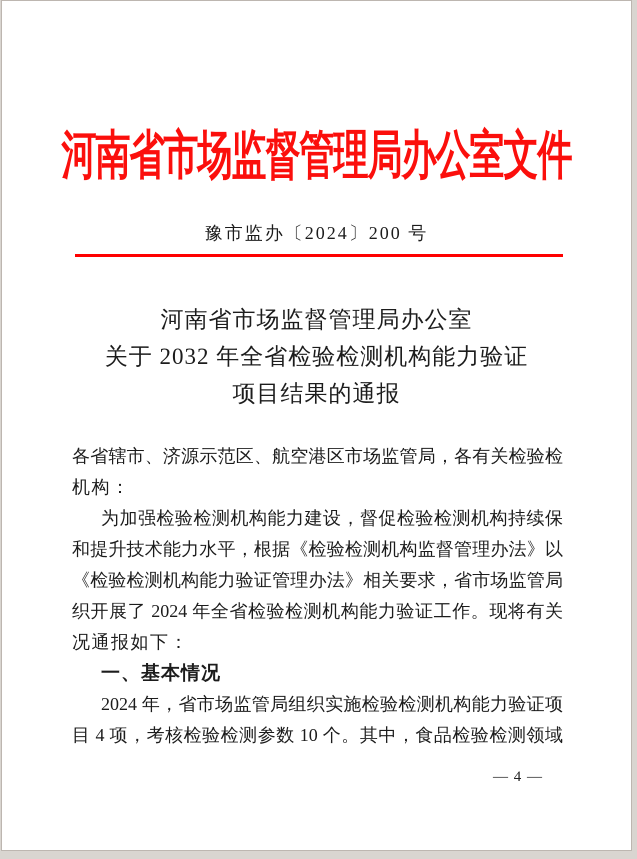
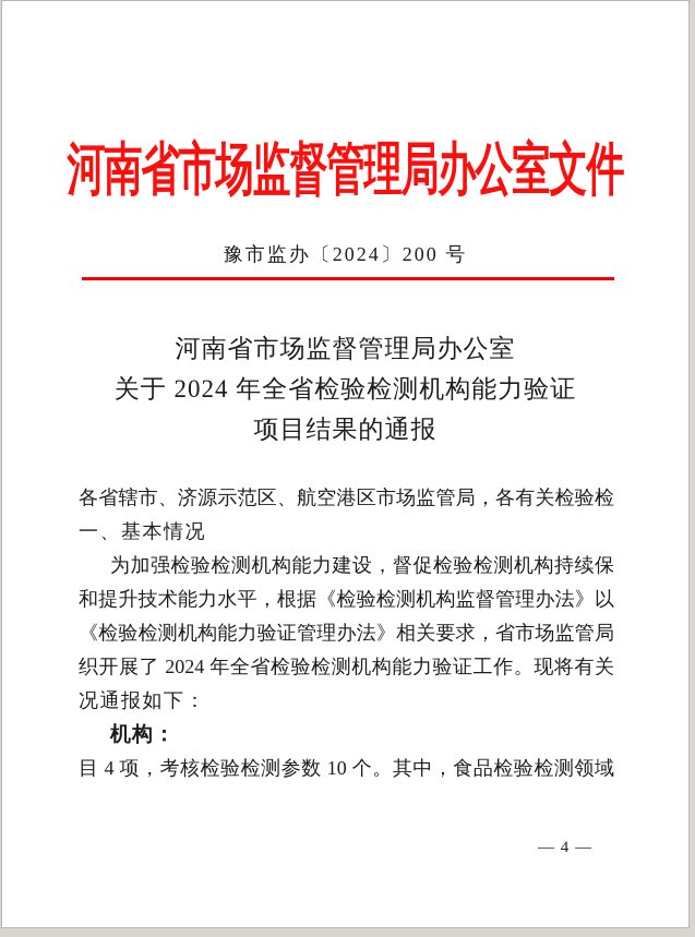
  河南省市场监督管理局办公室文件
  豫市监办〔2024〕200 号
  河南省市场监督管理局办公室
- 关于 2032 年全省检验检测机构能力验证
+ 关于 2024 年全省检验检测机构能力验证
  项目结果的通报
  各省辖市、济源示范区、航空港区市场监管局，各有关检验检
- 机构：
+ 一、基本情况
  为加强检验检测机构能力建设，督促检验检测机构持续保
  和提升技术能力水平，根据《检验检测机构监督管理办法》以
  《检验检测机构能力验证管理办法》相关要求，省市场监管局
  织开展了 2024 年全省检验检测机构能力验证工作。现将有关
  况通报如下：
- 一、基本情况
+ 机构：
- 2024 年，省市场监管局组织实施检验检测机构能力验证项
  目 4 项，考核检验检测参数 10 个。其中，食品检验检测领域
  — 4 —
